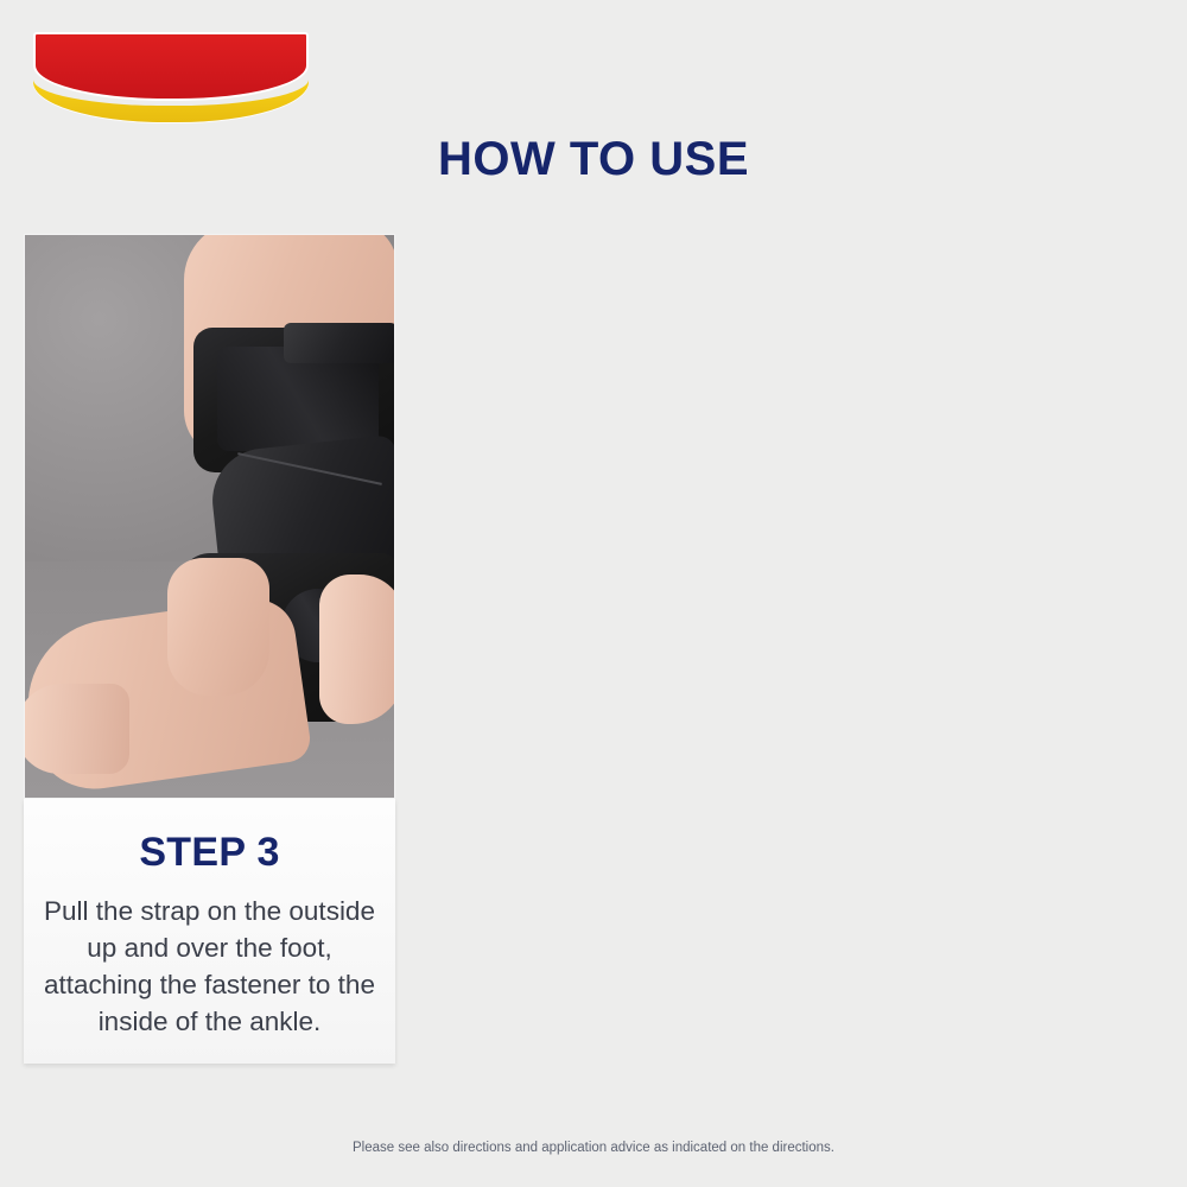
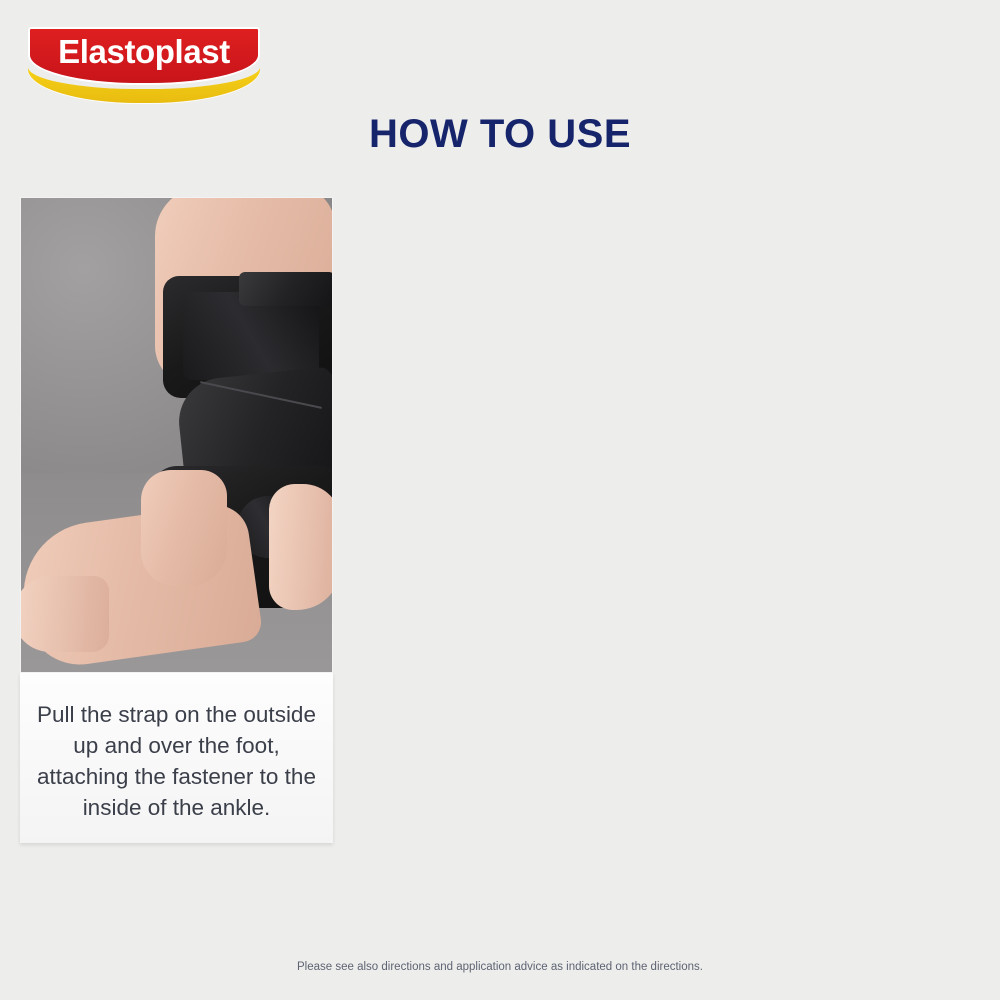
+ Elastoplast
  HOW TO USE
- STEP 3
  Pull the strap on the outside up and over the foot, attaching the fastener to the inside of the ankle.
  Please see also directions and application advice as indicated on the directions.
